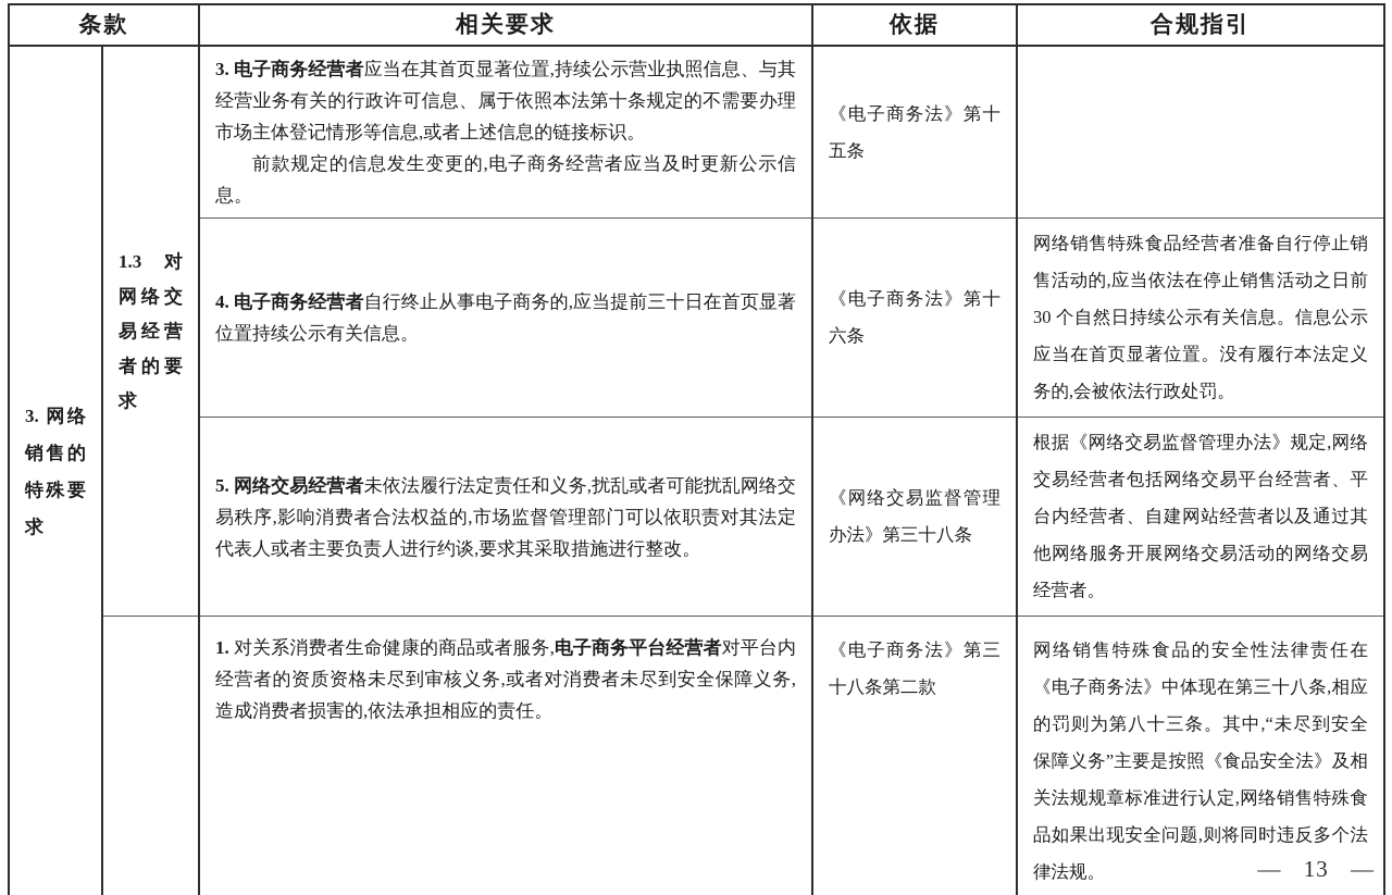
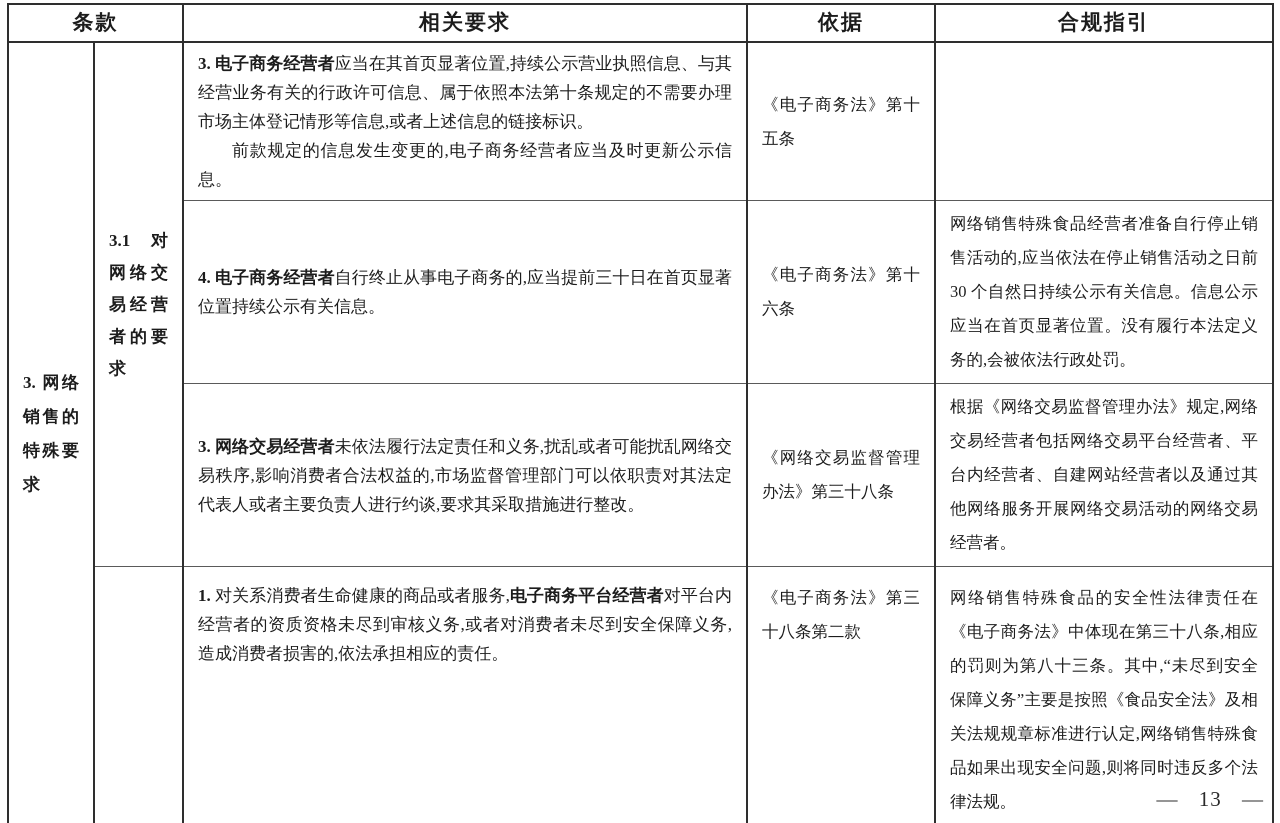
  条款	相关要求	依据	合规指引
- 3. 网络销售的特殊要求	1.3 对网络交易经营者的要求	3. 电子商务经营者应当在其首页显著位置,持续公示营业执照信息、与其经营业务有关的行政许可信息、属于依照本法第十条规定的不需要办理市场主体登记情形等信息,或者上述信息的链接标识。 前款规定的信息发生变更的,电子商务经营者应当及时更新公示信息。	《电子商务法》第十五条
+ 3. 网络销售的特殊要求	3.1 对网络交易经营者的要求	3. 电子商务经营者应当在其首页显著位置,持续公示营业执照信息、与其经营业务有关的行政许可信息、属于依照本法第十条规定的不需要办理市场主体登记情形等信息,或者上述信息的链接标识。 前款规定的信息发生变更的,电子商务经营者应当及时更新公示信息。	《电子商务法》第十五条
  4. 电子商务经营者自行终止从事电子商务的,应当提前三十日在首页显著位置持续公示有关信息。	《电子商务法》第十六条	网络销售特殊食品经营者准备自行停止销售活动的,应当依法在停止销售活动之日前 30 个自然日持续公示有关信息。信息公示应当在首页显著位置。没有履行本法定义务的,会被依法行政处罚。
- 5. 网络交易经营者未依法履行法定责任和义务,扰乱或者可能扰乱网络交易秩序,影响消费者合法权益的,市场监督管理部门可以依职责对其法定代表人或者主要负责人进行约谈,要求其采取措施进行整改。	《网络交易监督管理办法》第三十八条	根据《网络交易监督管理办法》规定,网络交易经营者包括网络交易平台经营者、平台内经营者、自建网站经营者以及通过其他网络服务开展网络交易活动的网络交易经营者。
+ 3. 网络交易经营者未依法履行法定责任和义务,扰乱或者可能扰乱网络交易秩序,影响消费者合法权益的,市场监督管理部门可以依职责对其法定代表人或者主要负责人进行约谈,要求其采取措施进行整改。	《网络交易监督管理办法》第三十八条	根据《网络交易监督管理办法》规定,网络交易经营者包括网络交易平台经营者、平台内经营者、自建网站经营者以及通过其他网络服务开展网络交易活动的网络交易经营者。
  	1. 对关系消费者生命健康的商品或者服务,电子商务平台经营者对平台内经营者的资质资格未尽到审核义务,或者对消费者未尽到安全保障义务,造成消费者损害的,依法承担相应的责任。	《电子商务法》第三十八条第二款	网络销售特殊食品的安全性法律责任在《电子商务法》中体现在第三十八条,相应的罚则为第八十三条。其中,“未尽到安全保障义务”主要是按照《食品安全法》及相关法规规章标准进行认定,网络销售特殊食品如果出现安全问题,则将同时违反多个法律法规。
  — 13 —
